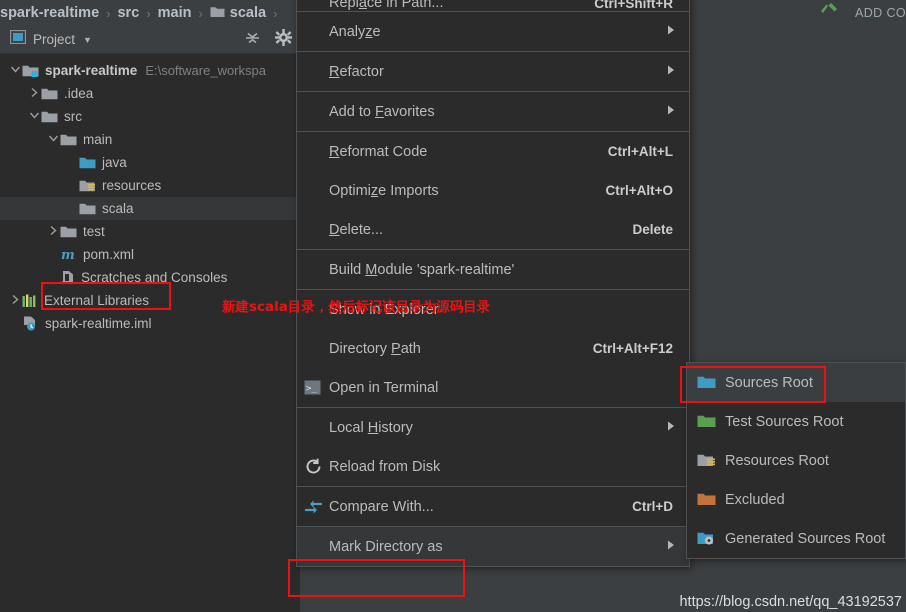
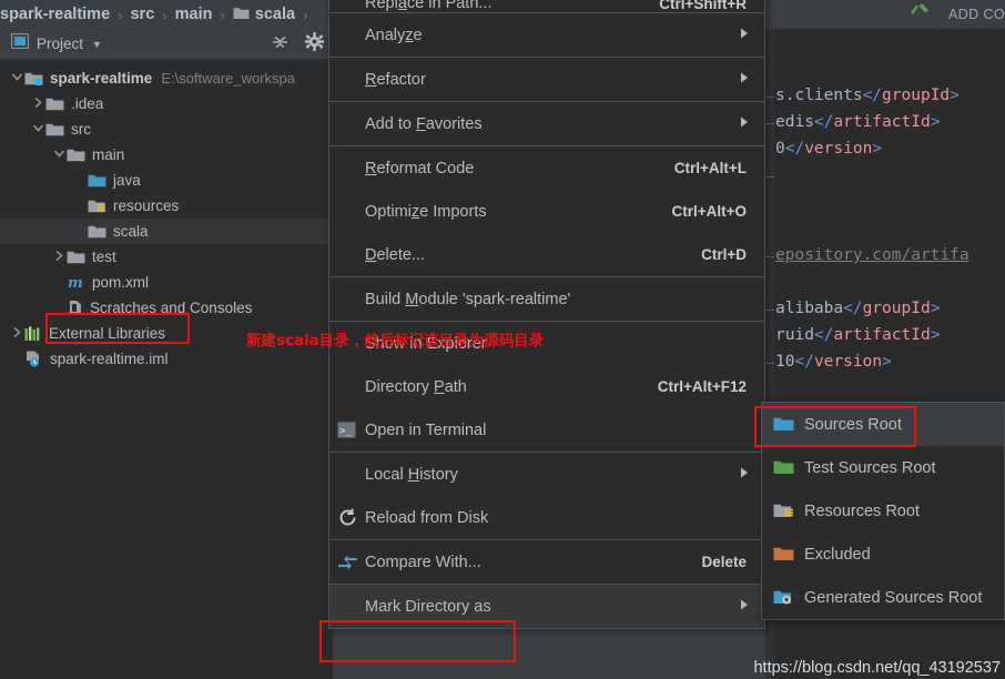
  spark-realtime
  ›
  src
  ›
  main
  ›
  scala
  ›
+ s.clients</groupId>
+ edis</artifactId>
+ 0</version>
+ epository.com/artifa
+ alibaba</groupId>
+ ruid</artifactId>
+ 10</version>
  ADD CO
  Project
  ▼
  spark-realtime
  E:\software_workspa
  .idea
  src
  main
  java
  resources
  scala
  test
  m
  pom.xml
  Scratches and Consoles
  External Libraries
  spark-realtime.iml
  Replace in Path...
  Ctrl+Shift+R
  Analyze
  Refactor
  Add to Favorites
  Reformat Code
  Ctrl+Alt+L
  Optimize Imports
  Ctrl+Alt+O
  Delete...
- Delete
+ Ctrl+D
  Build Module 'spark-realtime'
  Show in Explorer
  Directory Path
  Ctrl+Alt+F12
  >_
  Open in Terminal
  Local History
  Reload from Disk
  Compare With...
- Ctrl+D
+ Delete
  Mark Directory as
  Sources Root
  Test Sources Root
  Resources Root
  Excluded
  Generated Sources Root
  新建scala目录，然后标记该目录为源码目录
  https://blog.csdn.net/qq_43192537
